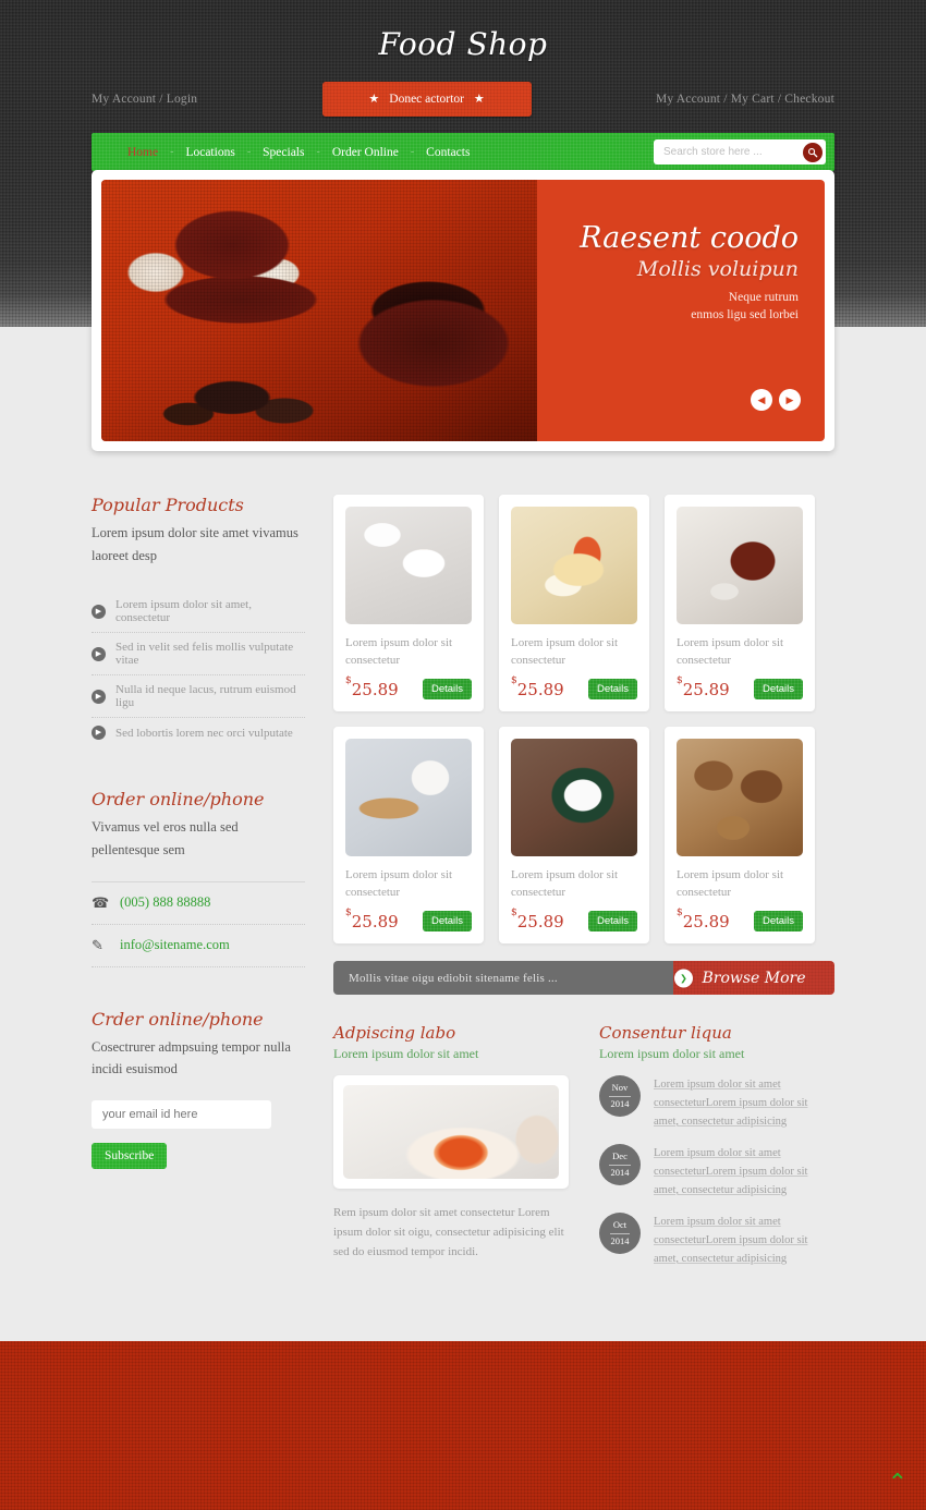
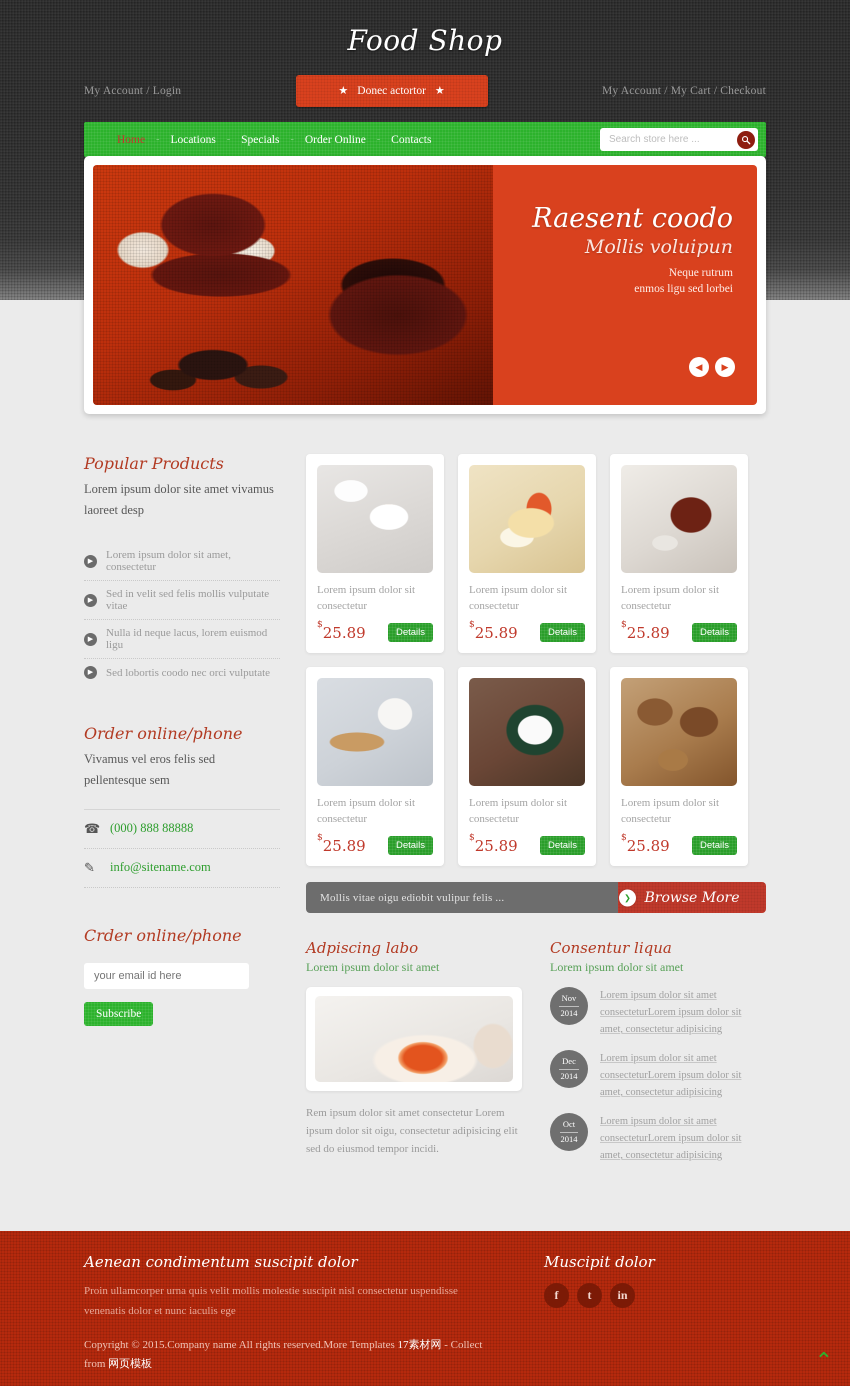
  Food Shop
  My Account / Login
  ★
  Donec actortor
  ★
  My Account / My Cart / Checkout
  Home
  -
  Locations
  -
  Specials
  -
  Order Online
  -
  Contacts
  Search store here ...
  Raesent coodo
  Mollis voluipun
  Neque rutrum
  enmos ligu sed lorbei
  ◀
  ▶
  Popular Products
  Lorem ipsum dolor site amet vivamus laoreet desp
  ▶
  Lorem ipsum dolor sit amet, consectetur
  ▶
  Sed in velit sed felis mollis vulputate vitae
  ▶
- Nulla id neque lacus, rutrum euismod ligu
+ Nulla id neque lacus, lorem euismod ligu
  ▶
- Sed lobortis lorem nec orci vulputate
+ Sed lobortis coodo nec orci vulputate
  Order online/phone
- Vivamus vel eros nulla sed pellentesque sem
+ Vivamus vel eros felis sed pellentesque sem
  ☎
- (005) 888 88888
+ (000) 888 88888
  ✎
  info@sitename.com
  Crder online/phone
- Cosectrurer admpsuing tempor nulla incidi esuismod
  your email id here
  Subscribe
  Lorem ipsum dolor sit consectetur
  $25.89
  Details
  Lorem ipsum dolor sit consectetur
  $25.89
  Details
  Lorem ipsum dolor sit consectetur
  $25.89
  Details
  Lorem ipsum dolor sit consectetur
  $25.89
  Details
  Lorem ipsum dolor sit consectetur
  $25.89
  Details
  Lorem ipsum dolor sit consectetur
  $25.89
  Details
- Mollis vitae oigu ediobit sitename felis ...
+ Mollis vitae oigu ediobit vulipur felis ...
  ❯
  Browse More
  Adpiscing labo
  Lorem ipsum dolor sit amet
  Rem ipsum dolor sit amet consectetur Lorem ipsum dolor sit oigu, consectetur adipisicing elit sed do eiusmod tempor incidi.
  Consentur liqua
  Lorem ipsum dolor sit amet
  Nov
  2014
  Lorem ipsum dolor sit amet consecteturLorem ipsum dolor sit amet, consectetur adipisicing
  Dec
  2014
  Lorem ipsum dolor sit amet consecteturLorem ipsum dolor sit amet, consectetur adipisicing
  Oct
  2014
  Lorem ipsum dolor sit amet consecteturLorem ipsum dolor sit amet, consectetur adipisicing
+ Aenean condimentum suscipit dolor
+ Proin ullamcorper urna quis velit mollis molestie suscipit nisl consectetur uspendisse venenatis dolor et nunc iaculis ege
+ Copyright © 2015.Company name All rights reserved.More Templates 17素材网 - Collect from 网页模板
+ Muscipit dolor
+ f
+ t
+ in
  ⌃
